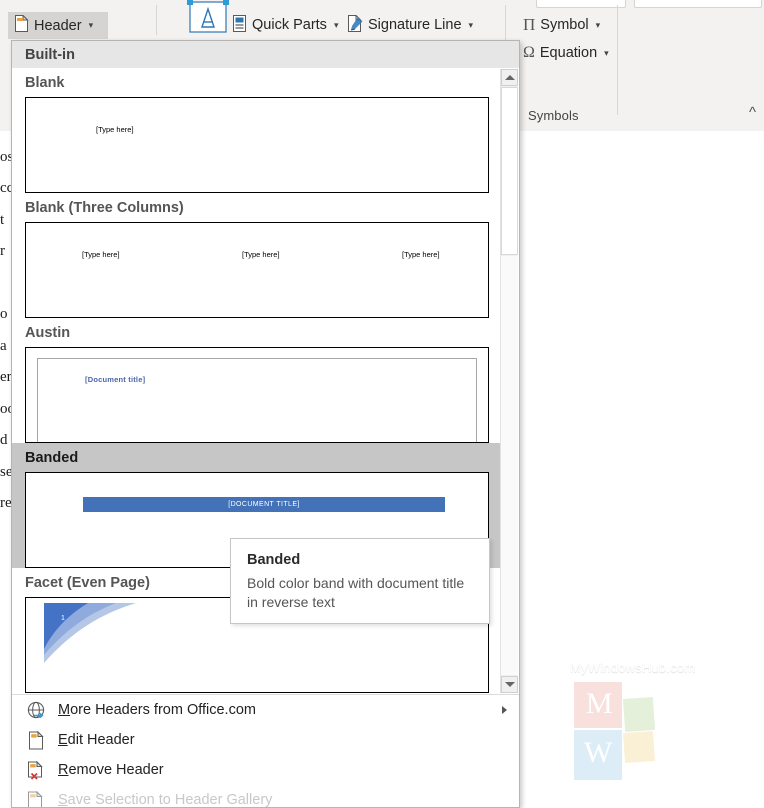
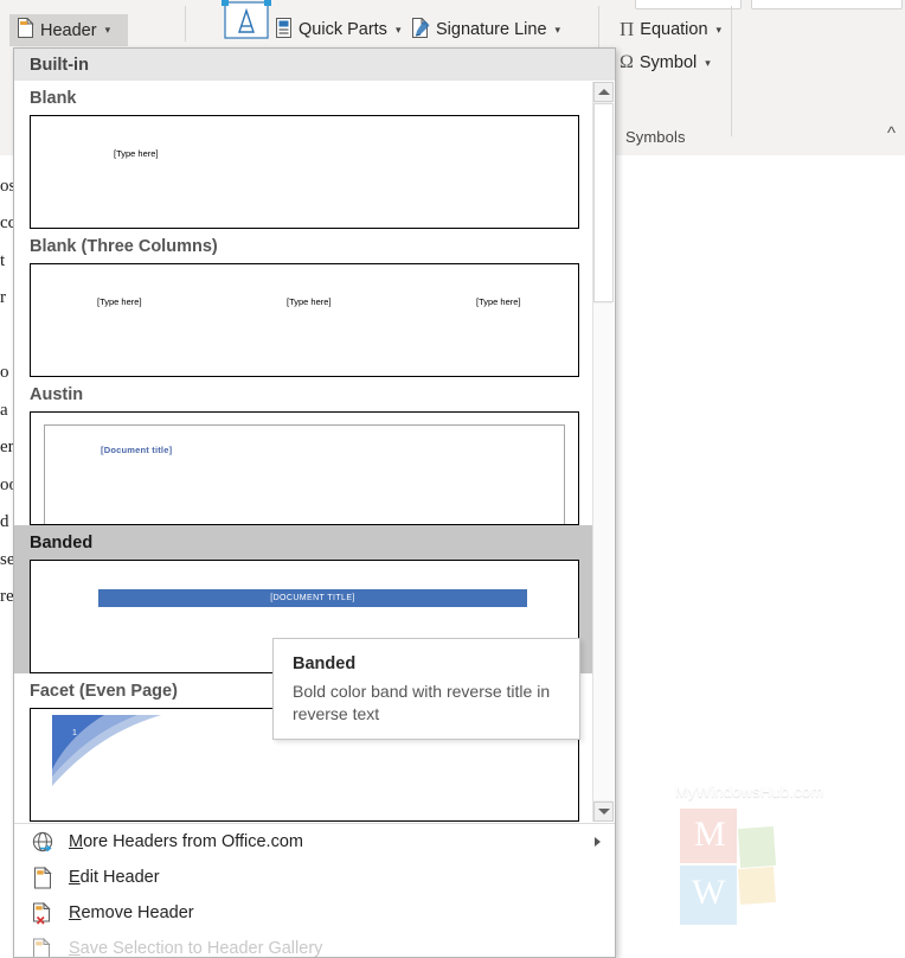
  cc
  t
  r
  o
  a
  er
  d
  se
  re
  Header
  ▾
  Quick Parts
  ▾
  Signature Line
  ▾
  Π
- Symbol
+ Equation
  ▾
  Ω
- Equation
+ Symbol
  ▾
  Symbols
  ^
  Built-in
  Blank
  [Type here]
  Blank (Three Columns)
  [Type here]
  [Type here]
  [Type here]
  Austin
  [Document title]
  Banded
  Facet (Even Page)
  More Headers from Office.com
  Edit Header
  Remove Header
  Save Selection to Header Gallery
  Banded
- Bold color band with document title in reverse text
+ Bold color band with reverse title in reverse text
  MyWindowsHub.com
  M
  W
